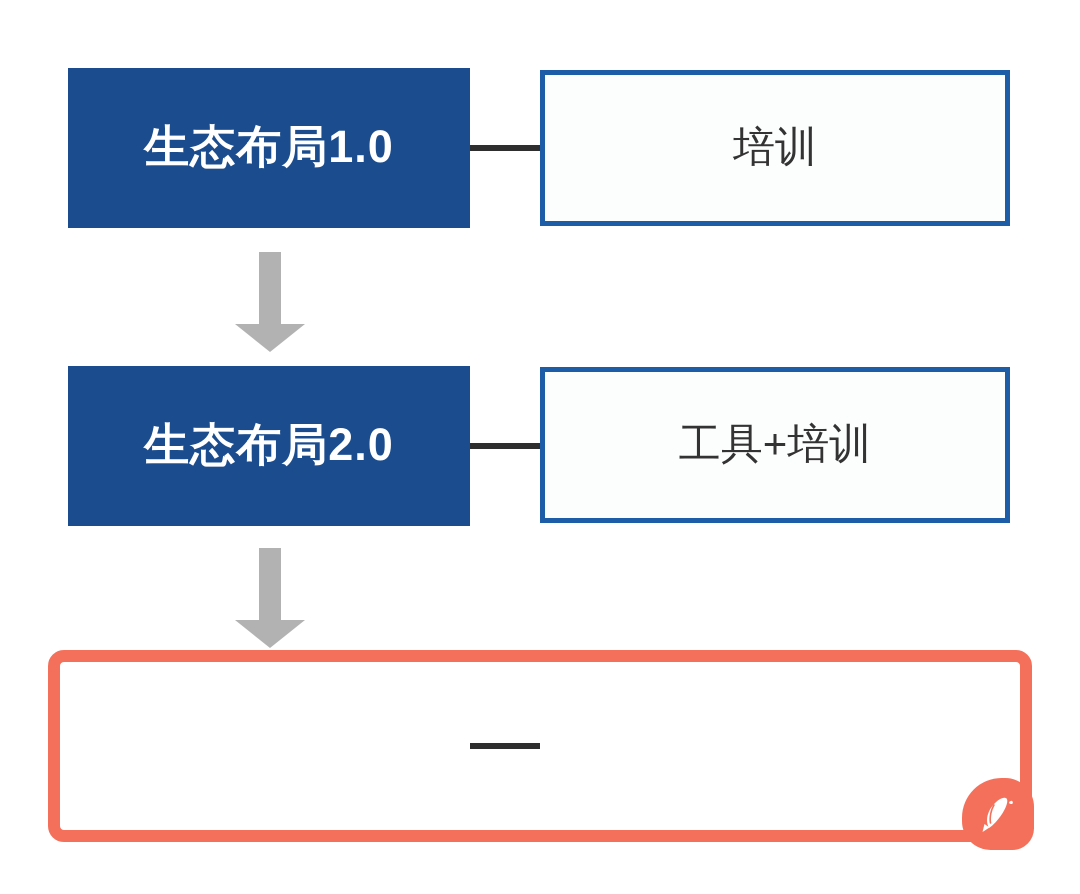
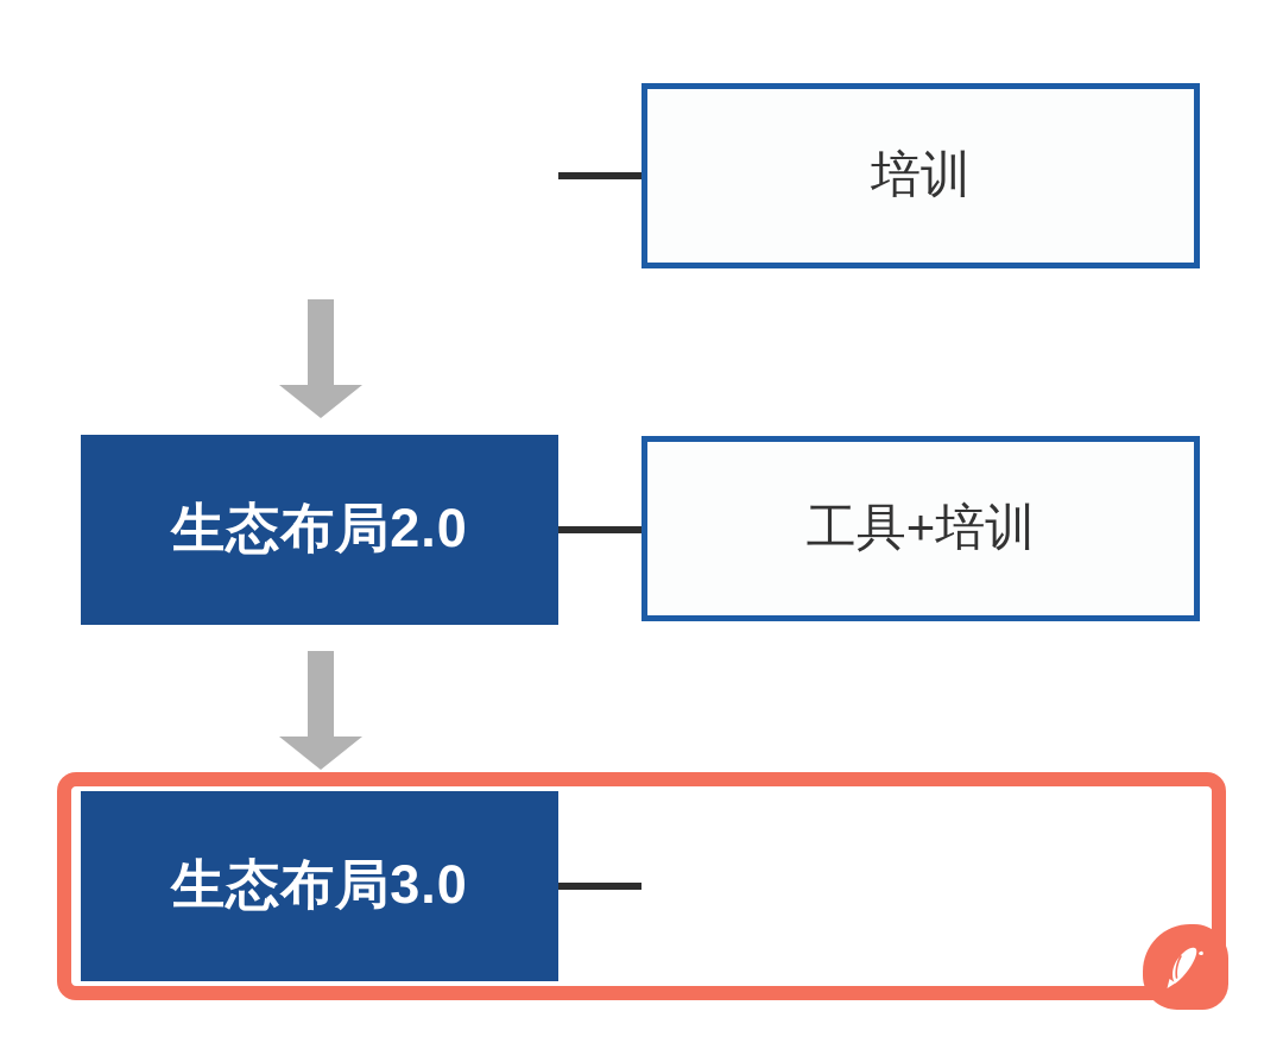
- 生态布局1.0
  培训
  生态布局2.0
  工具+培训
+ 生态布局3.0
